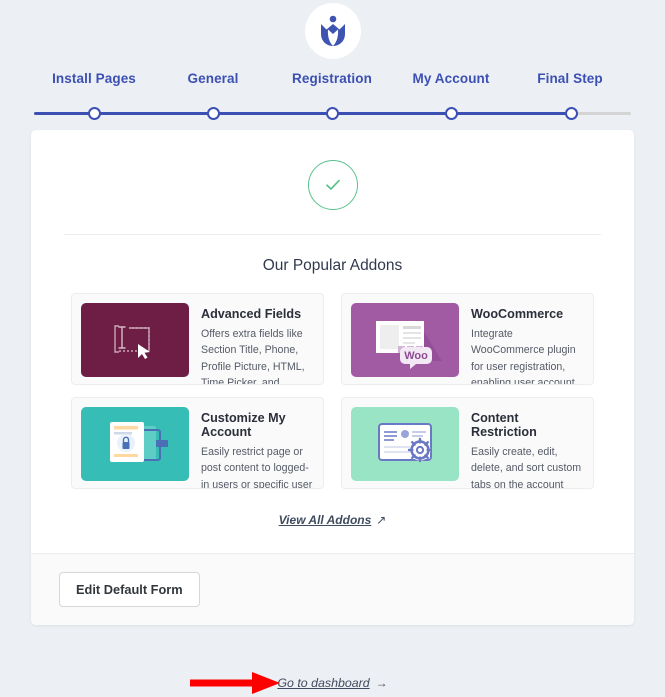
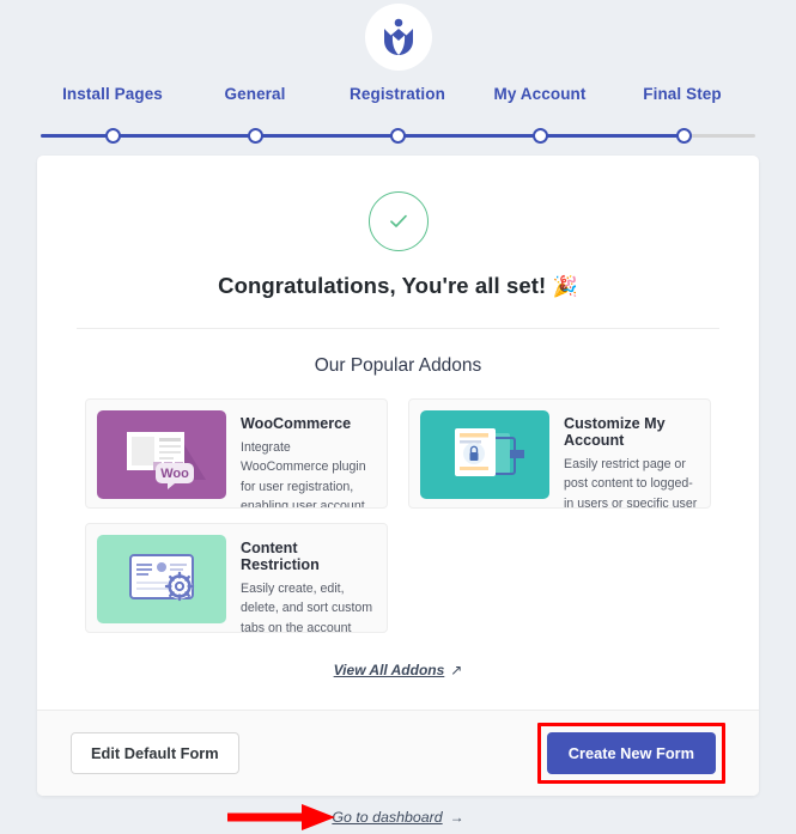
  Install Pages
  General
  Registration
  My Account
  Final Step
+ Congratulations, You're all set! 🎉
  Our Popular Addons
- Advanced Fields
- Offers extra fields like Section Title, Phone, Profile Picture, HTML, Time Picker, and
  Woo
  WooCommerce
  Integrate WooCommerce plugin for user registration, enabling user account
  Customize My Account
  Easily restrict page or post content to logged-in users or specific user
  Content Restriction
  Easily create, edit, delete, and sort custom tabs on the account
  View All Addons ↗
  Edit Default Form
+ Create New Form
  Go to dashboard
  →
